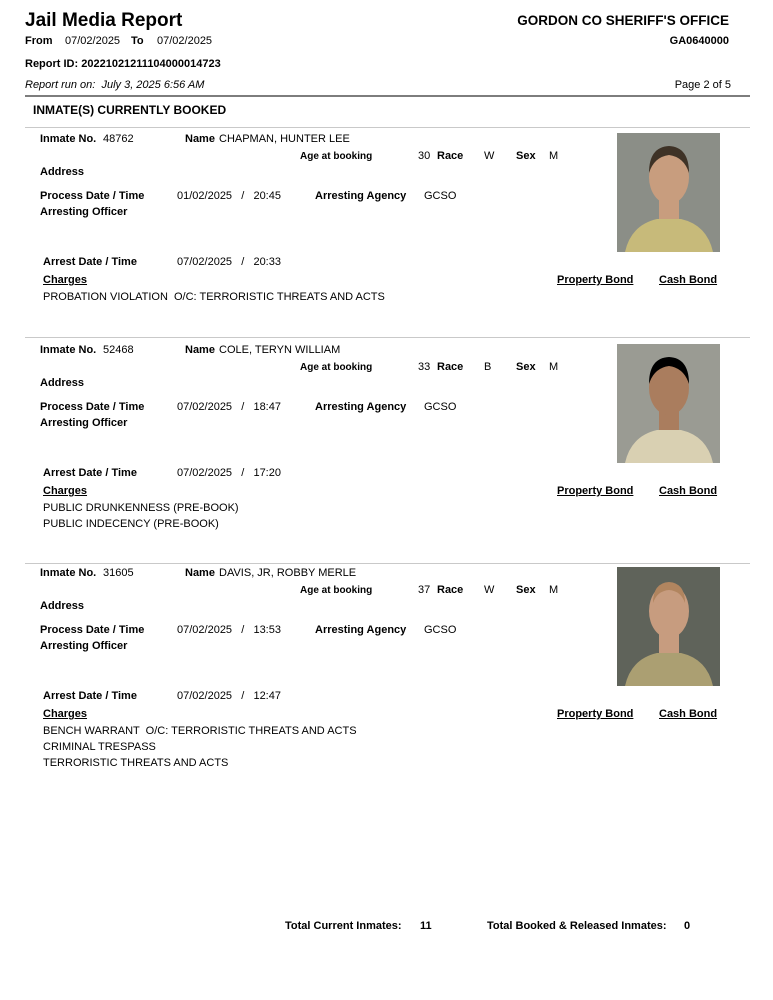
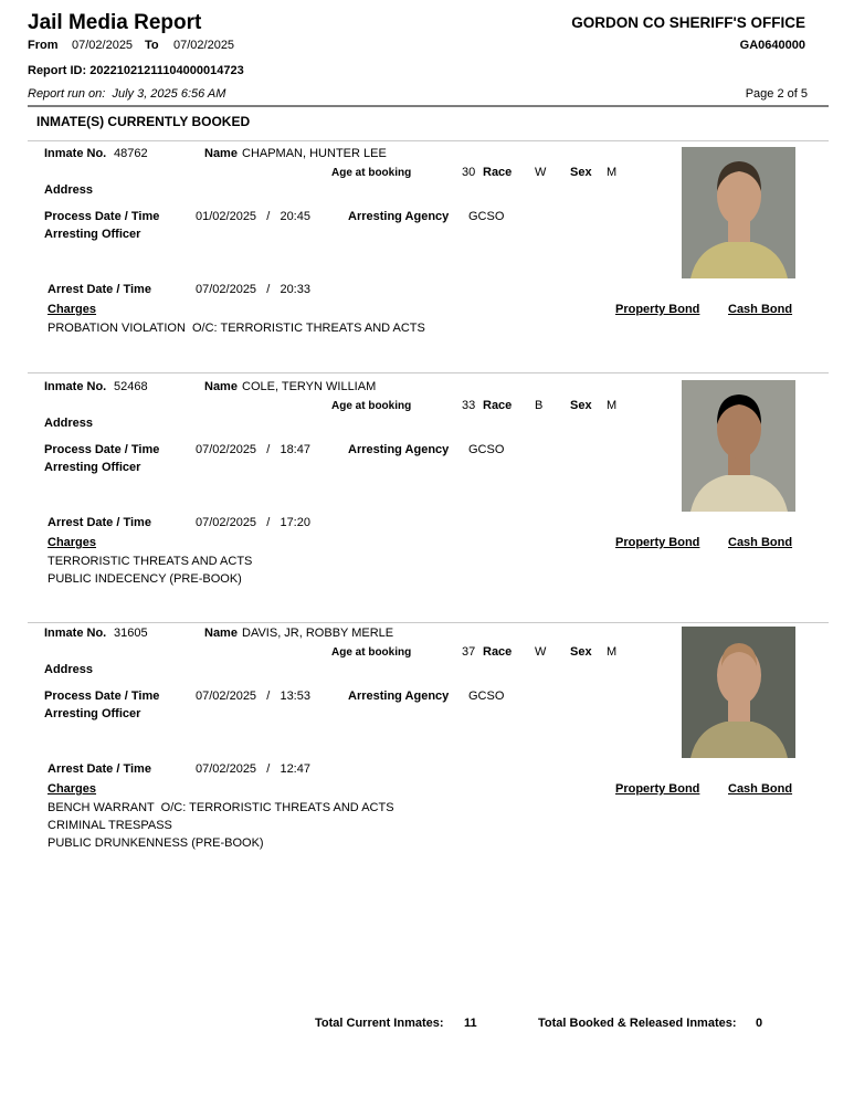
  Jail Media Report
  GORDON CO SHERIFF'S OFFICE
  From
  07/02/2025
  To
  07/02/2025
  GA0640000
  Report ID: 20221021211104000014723
  Report run on: July 3, 2025 6:56 AM
  Page 2 of 5
  INMATE(S) CURRENTLY BOOKED
  Inmate No.
  48762
  Name
  CHAPMAN, HUNTER LEE
  Age at booking
  30
  Race
  W
  Sex
  M
  Address
  Process Date / Time
  01/02/2025 / 20:45
  Arresting Agency
  GCSO
  Arresting Officer
  Arrest Date / Time
  07/02/2025 / 20:33
  Charges
  Property Bond
  Cash Bond
  PROBATION VIOLATION O/C: TERRORISTIC THREATS AND ACTS
  Inmate No.
  52468
  Name
  COLE, TERYN WILLIAM
  Age at booking
  33
  Race
  B
  Sex
  M
  Address
  Process Date / Time
  07/02/2025 / 18:47
  Arresting Agency
  GCSO
  Arresting Officer
  Arrest Date / Time
  07/02/2025 / 17:20
  Charges
  Property Bond
  Cash Bond
- PUBLIC DRUNKENNESS (PRE-BOOK)
+ TERRORISTIC THREATS AND ACTS
  PUBLIC INDECENCY (PRE-BOOK)
  Inmate No.
  31605
  Name
  DAVIS, JR, ROBBY MERLE
  Age at booking
  37
  Race
  W
  Sex
  M
  Address
  Process Date / Time
  07/02/2025 / 13:53
  Arresting Agency
  GCSO
  Arresting Officer
  Arrest Date / Time
  07/02/2025 / 12:47
  Charges
  Property Bond
  Cash Bond
  BENCH WARRANT O/C: TERRORISTIC THREATS AND ACTS
  CRIMINAL TRESPASS
- TERRORISTIC THREATS AND ACTS
+ PUBLIC DRUNKENNESS (PRE-BOOK)
  Total Current Inmates:
  11
  Total Booked & Released Inmates:
  0
